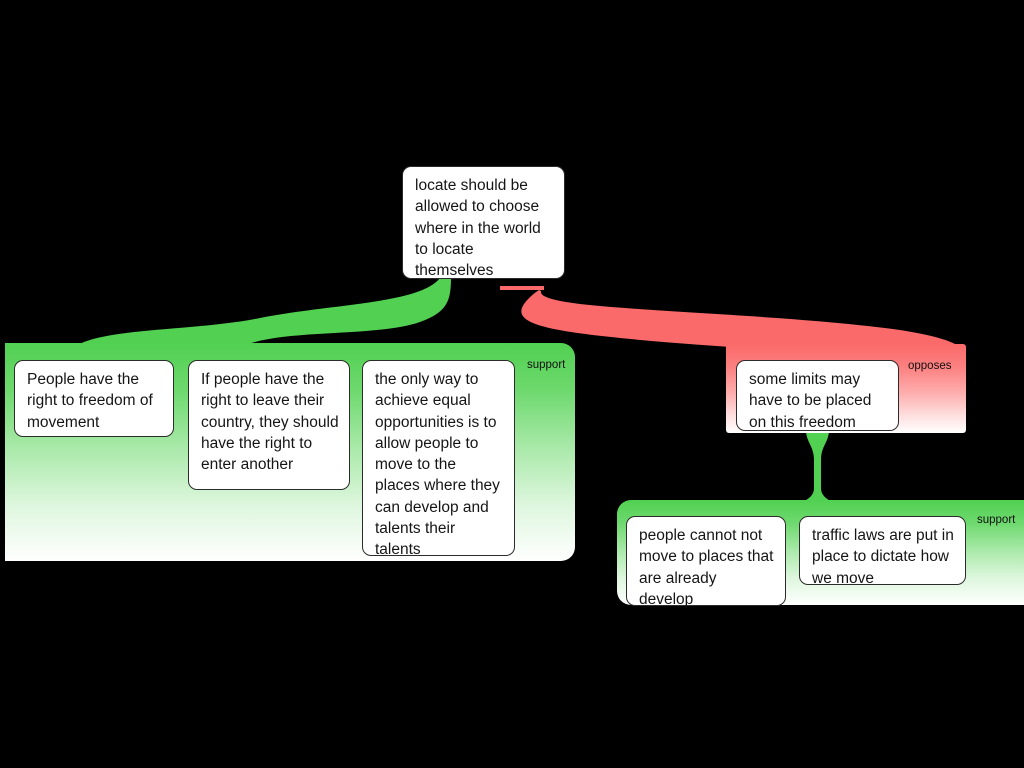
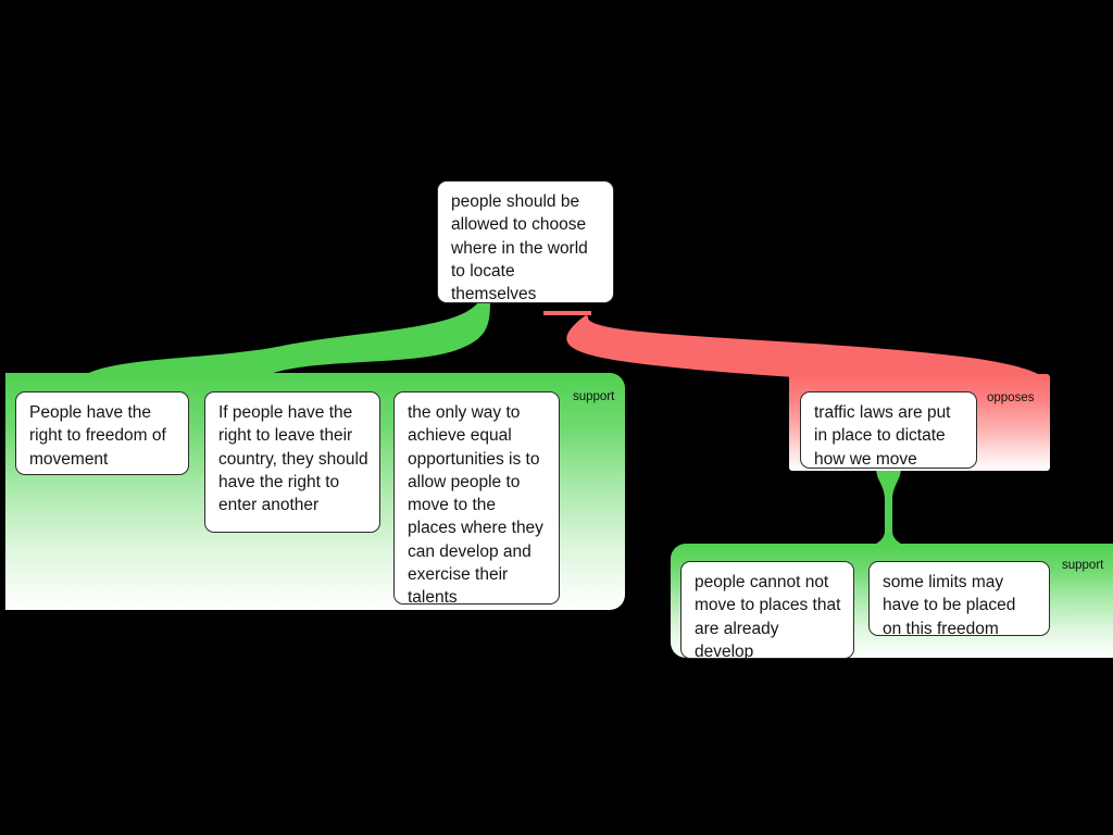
- locate should be allowed to choose where in the world to locate themselves
+ people should be allowed to choose where in the world to locate themselves
  support
  People have the right to freedom of movement
  If people have the right to leave their country, they should have the right to enter another
- the only way to achieve equal opportunities is to allow people to move to the places where they can develop and talents their talents
+ the only way to achieve equal opportunities is to allow people to move to the places where they can develop and exercise their talents
  opposes
- some limits may have to be placed on this freedom
+ traffic laws are put in place to dictate how we move
  support
  people cannot not move to places that are already develop
- traffic laws are put in place to dictate how we move
+ some limits may have to be placed on this freedom
